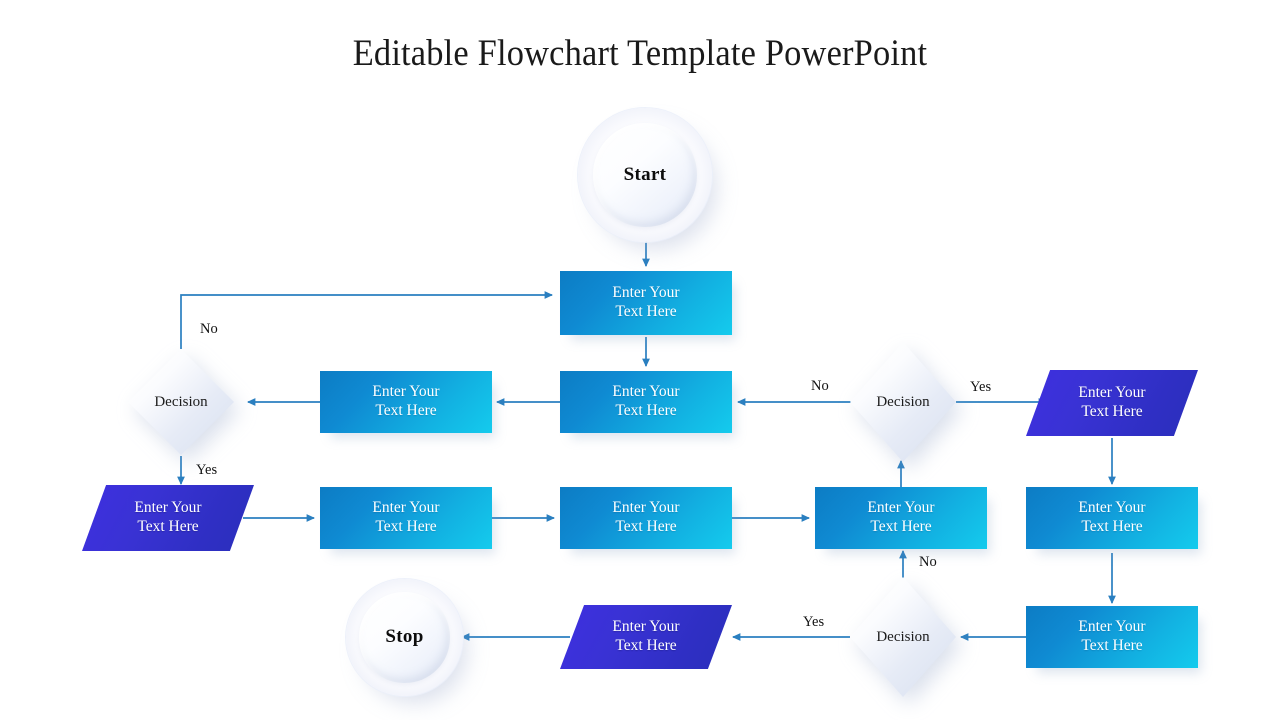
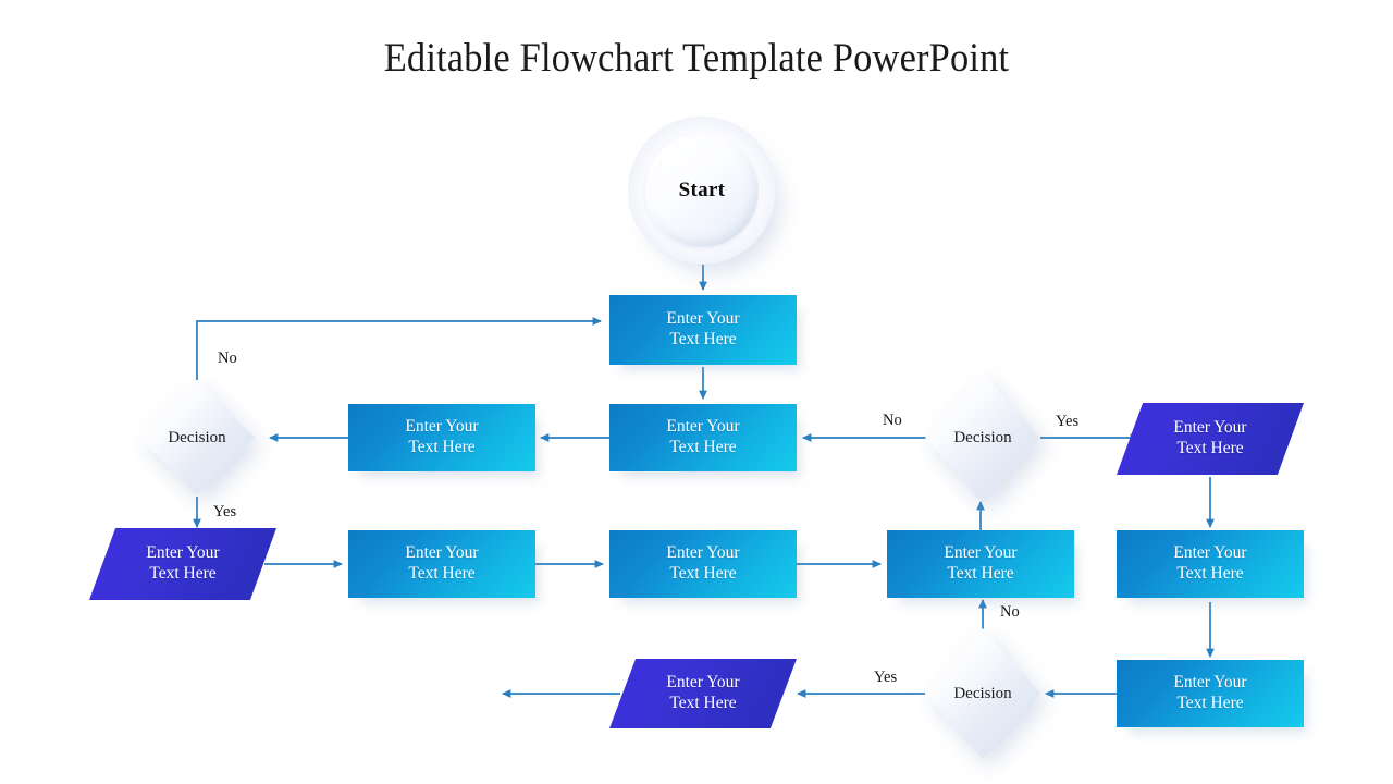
  Editable Flowchart Template PowerPoint
  No
  Yes
  No
  Yes
  No
  Yes
  Start
  Enter Your
  Text Here
  Decision
  Enter Your
  Text Here
  Enter Your
  Text Here
  Decision
  Enter Your
  Text Here
  Enter Your
  Text Here
  Enter Your
  Text Here
  Enter Your
  Text Here
  Enter Your
  Text Here
  Enter Your
  Text Here
  Enter Your
  Text Here
  Decision
  Enter Your
  Text Here
- Stop
